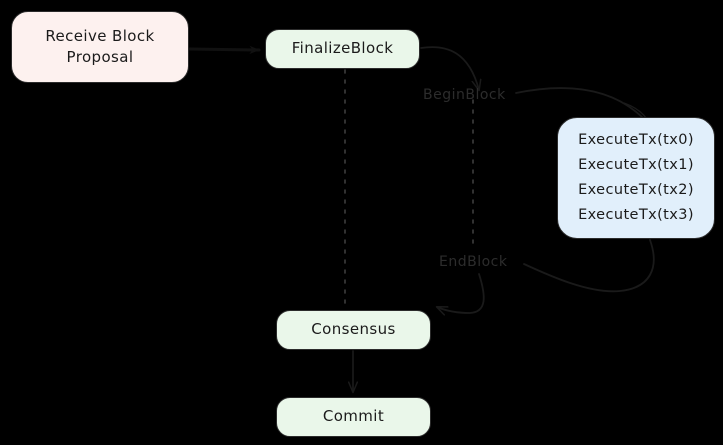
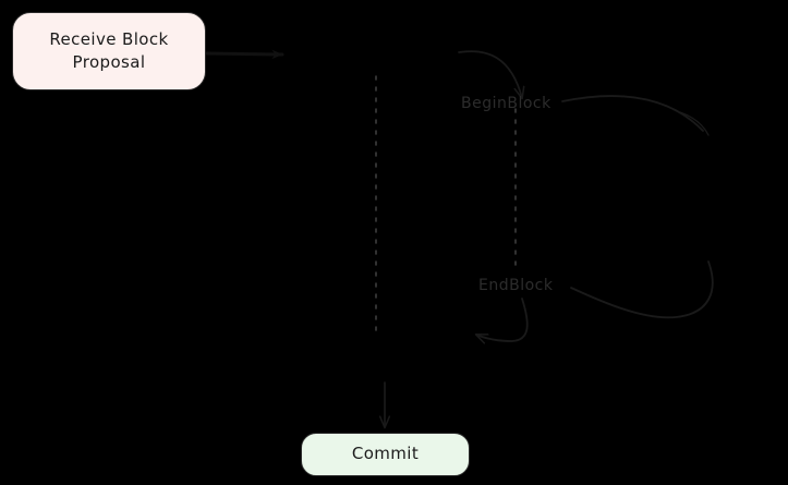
  Receive Block
  Proposal
- FinalizeBlock
- ExecuteTx(tx0)
- ExecuteTx(tx1)
- ExecuteTx(tx2)
- ExecuteTx(tx3)
- Consensus
  Commit
  BeginBlock
  EndBlock
